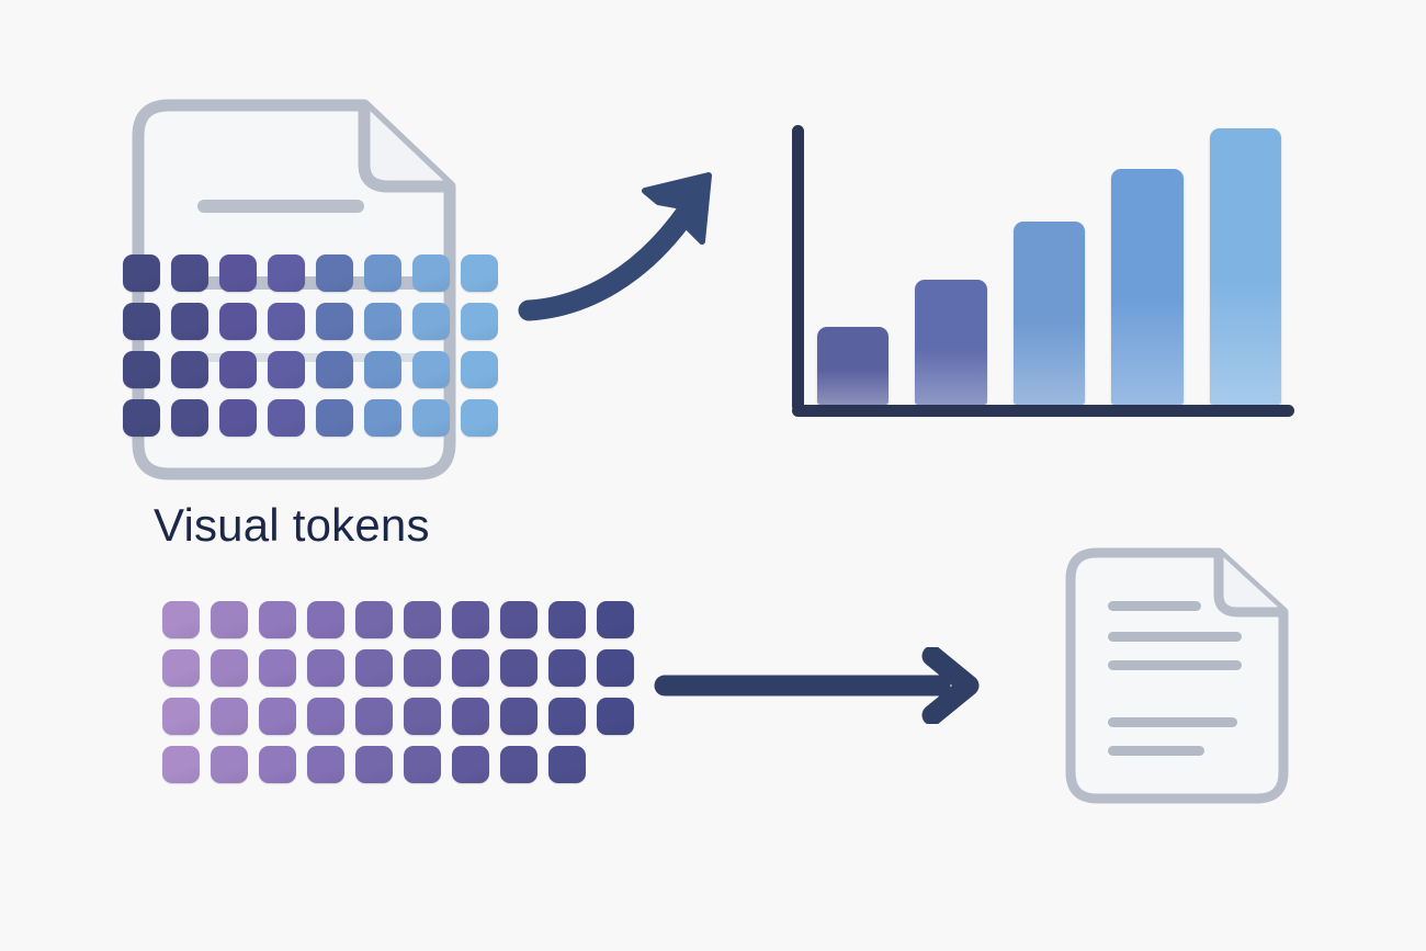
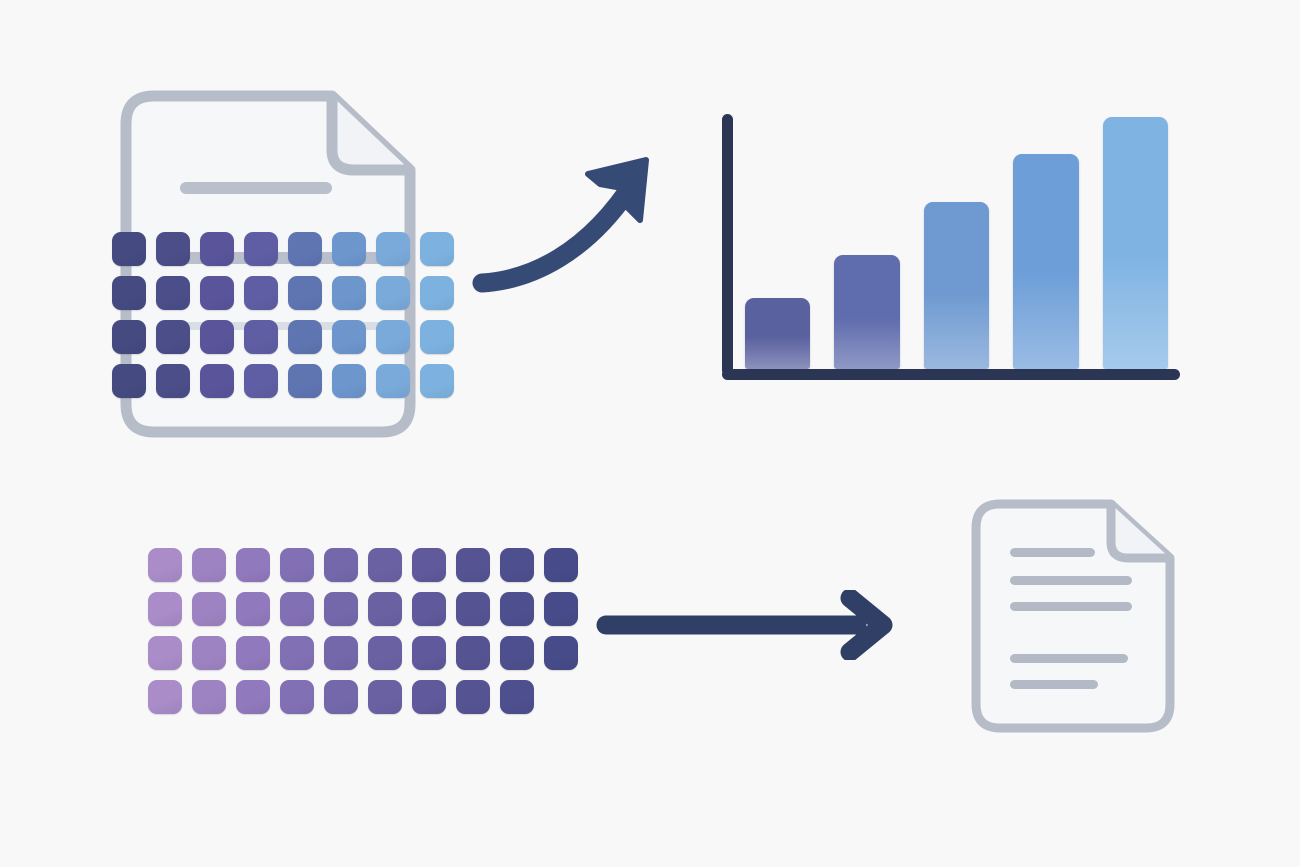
- Visual tokens
